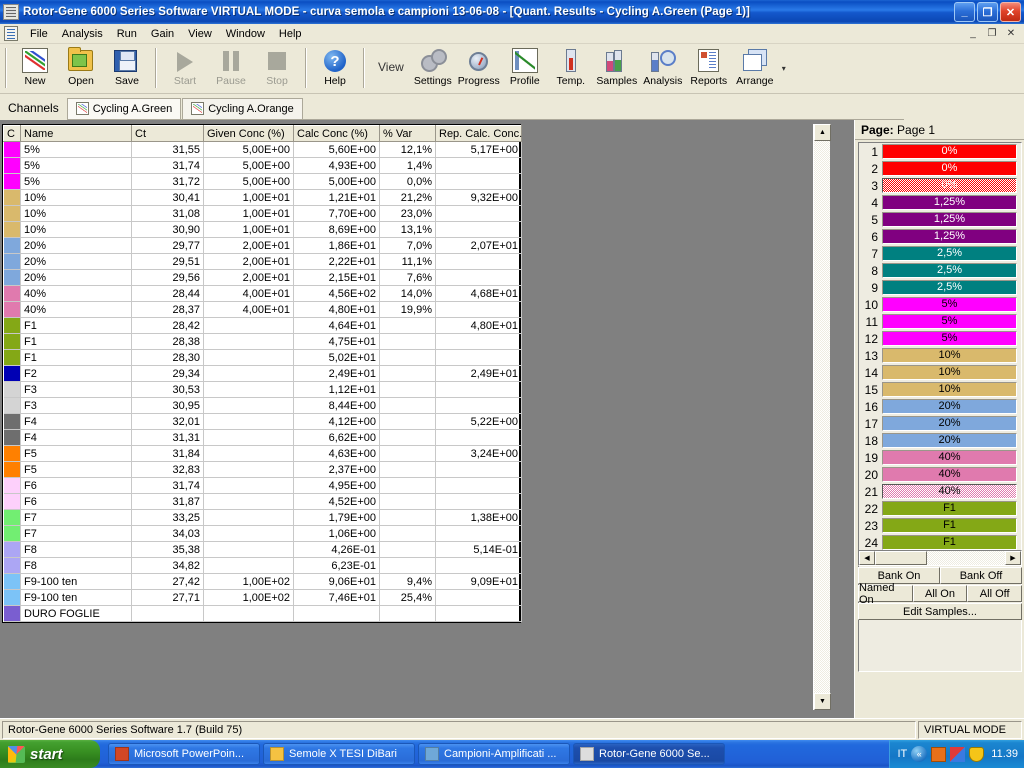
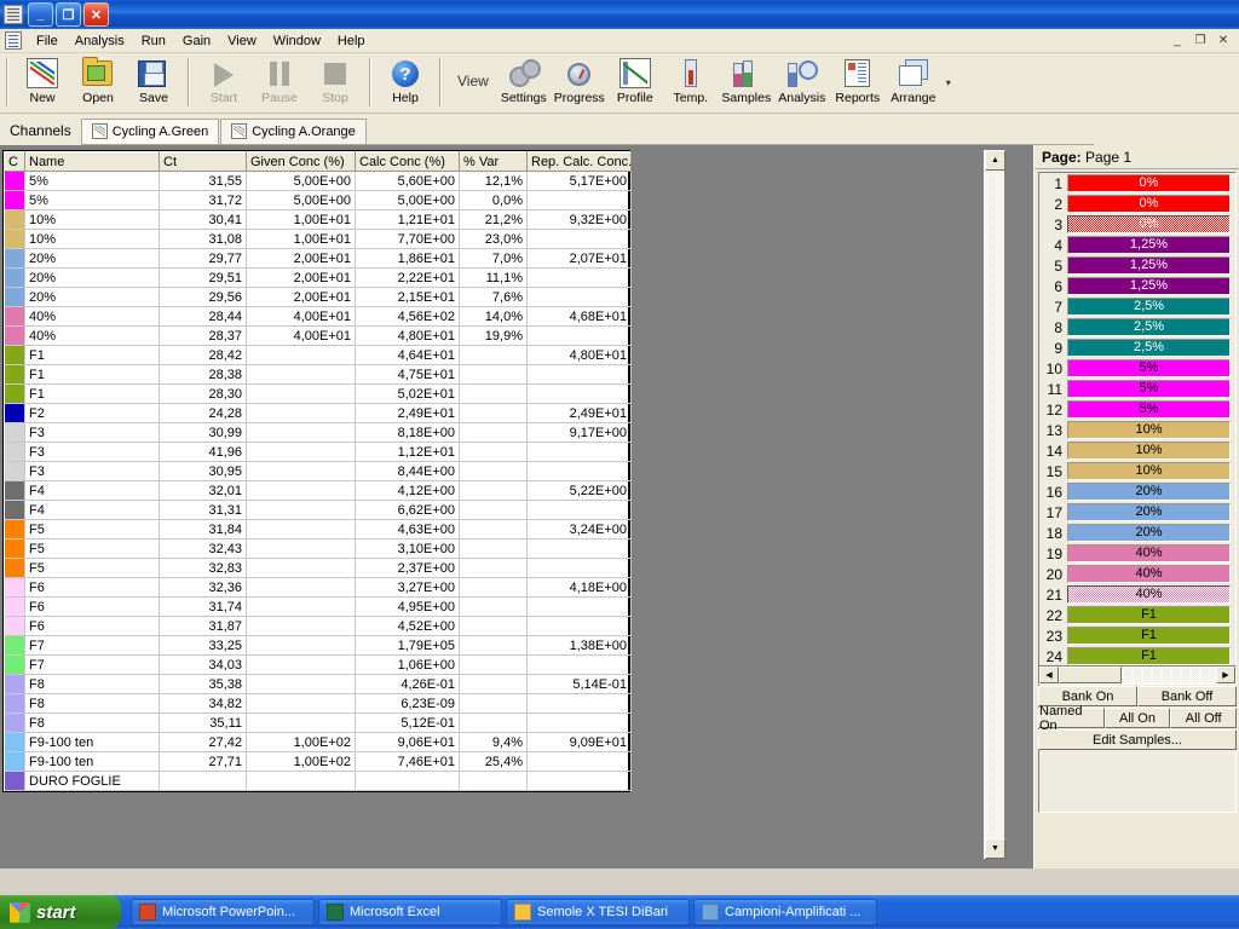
- Rotor-Gene 6000 Series Software VIRTUAL MODE - curva semola e campioni 13-06-08 - [Quant. Results - Cycling A.Green (Page 1)]
  _
  ❐
  ✕
  File
  Analysis
  Run
  Gain
  View
  Window
  Help
  _
  ❐
  ✕
  New
  Open
  Save
  Start
  Pause
  Stop
  ?
  Help
  View
  Settings
  Progress
  Profile
  Temp.
  Samples
  Analysis
  Reports
  Arrange
  ▾
  Channels
  Cycling A.Green
  Cycling A.Orange
  C	Name	Ct	Given Conc (%)	Calc Conc (%)	% Var	Rep. Calc. Conc.
  	5%	31,55	5,00E+00	5,60E+00	12,1%	5,17E+00
- 	5%	31,74	5,00E+00	4,93E+00	1,4%
  	5%	31,72	5,00E+00	5,00E+00	0,0%
  	10%	30,41	1,00E+01	1,21E+01	21,2%	9,32E+00
  	10%	31,08	1,00E+01	7,70E+00	23,0%
- 	10%	30,90	1,00E+01	8,69E+00	13,1%
  	20%	29,77	2,00E+01	1,86E+01	7,0%	2,07E+01
  	20%	29,51	2,00E+01	2,22E+01	11,1%
  	20%	29,56	2,00E+01	2,15E+01	7,6%
  	40%	28,44	4,00E+01	4,56E+02	14,0%	4,68E+01
  	40%	28,37	4,00E+01	4,80E+01	19,9%
  	F1	28,42		4,64E+01		4,80E+01
  	F1	28,38		4,75E+01
  	F1	28,30		5,02E+01
- 	F2	29,34		2,49E+01		2,49E+01
+ 	F2	24,28		2,49E+01		2,49E+01
+ 	F3	30,99		8,18E+00		9,17E+00
- 	F3	30,53		1,12E+01
+ 	F3	41,96		1,12E+01
  	F3	30,95		8,44E+00
  	F4	32,01		4,12E+00		5,22E+00
  	F4	31,31		6,62E+00
  	F5	31,84		4,63E+00		3,24E+00
+ 	F5	32,43		3,10E+00
  	F5	32,83		2,37E+00
+ 	F6	32,36		3,27E+00		4,18E+00
  	F6	31,74		4,95E+00
  	F6	31,87		4,52E+00
- 	F7	33,25		1,79E+00		1,38E+00
+ 	F7	33,25		1,79E+05		1,38E+00
  	F7	34,03		1,06E+00
  	F8	35,38		4,26E-01		5,14E-01
- 	F8	34,82		6,23E-01
+ 	F8	34,82		6,23E-09
+ 	F8	35,11		5,12E-01
  	F9-100 ten	27,42	1,00E+02	9,06E+01	9,4%	9,09E+01
  	F9-100 ten	27,71	1,00E+02	7,46E+01	25,4%
  	DURO FOGLIE
  Page: Page 1
  1
  0%
  2
  0%
  3
  0%
  4
  1,25%
  5
  1,25%
  6
  1,25%
  7
  2,5%
  8
  2,5%
  9
  2,5%
  10
  5%
  11
  5%
  12
  5%
  13
  10%
  14
  10%
  15
  10%
  16
  20%
  17
  20%
  18
  20%
  19
  40%
  20
  40%
  21
  40%
  22
  F1
  23
  F1
  24
  F1
  Bank On
  Bank Off
  Named On
  All On
  All Off
  Edit Samples...
- Rotor-Gene 6000 Series Software 1.7 (Build 75)
- VIRTUAL MODE
  start
  Microsoft PowerPoin...
+ Microsoft Excel
  Semole X TESI DiBari
  Campioni-Amplificati ...
- Rotor-Gene 6000 Se...
- IT
- «
- 11.39
